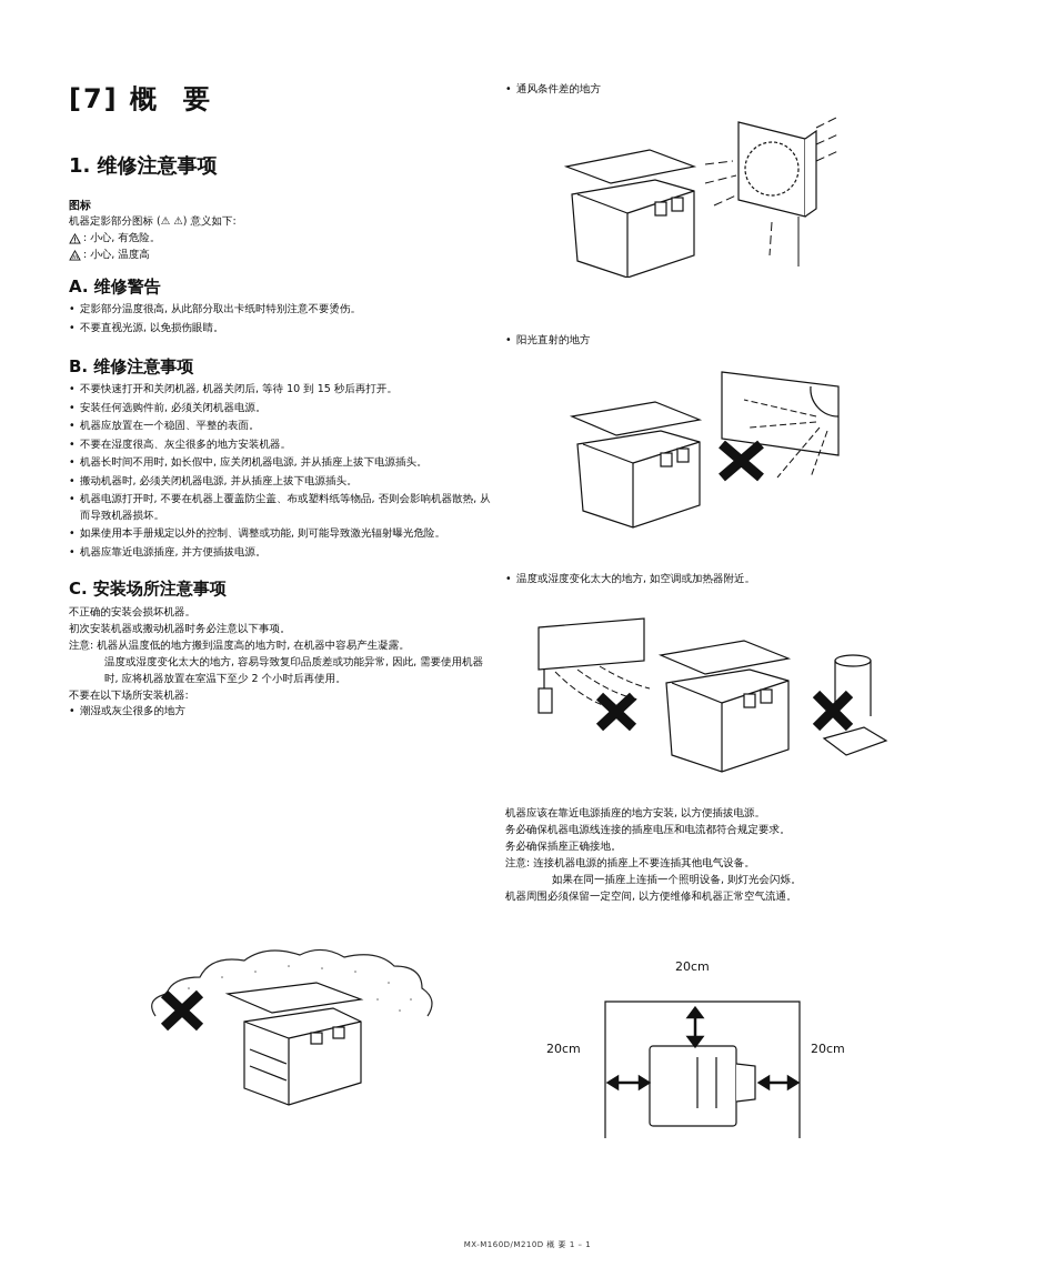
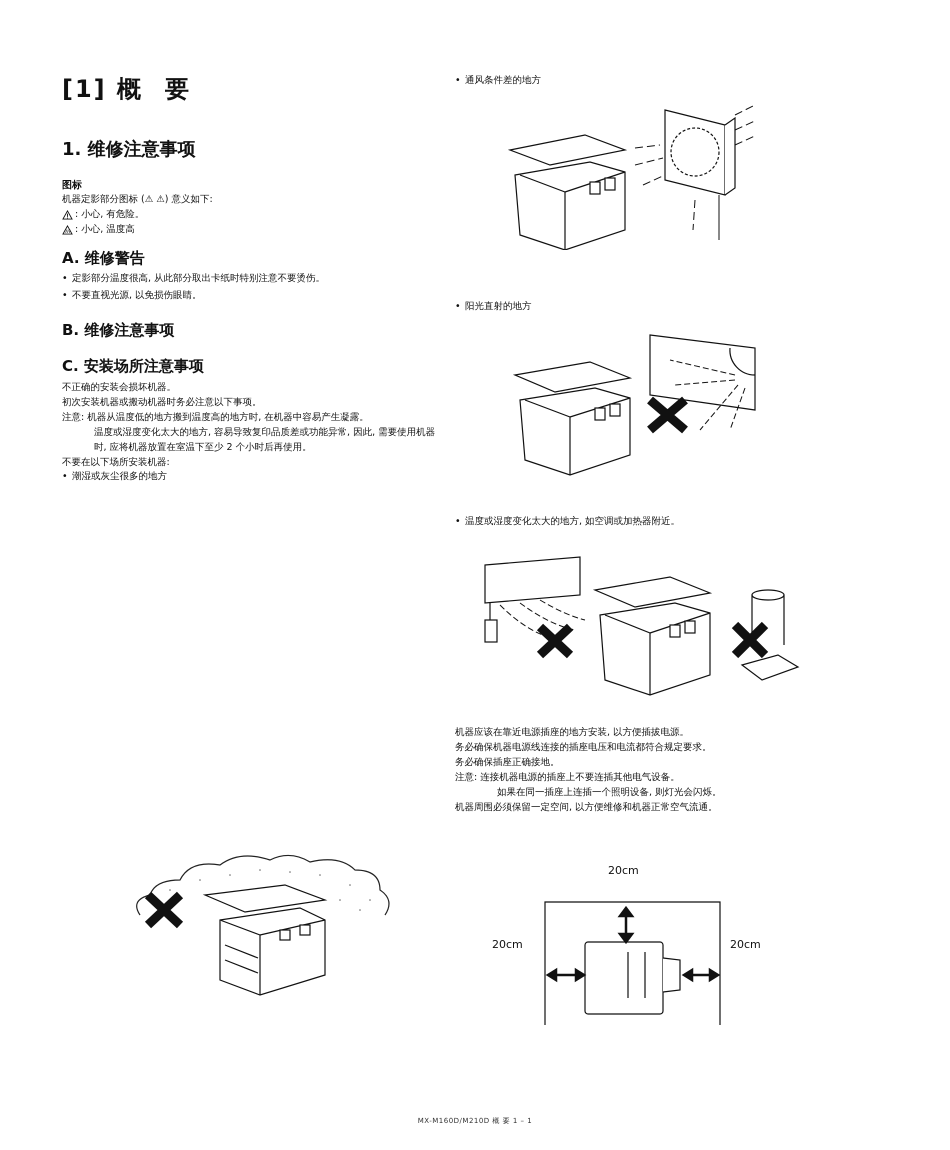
- [7] 概 要
+ [1] 概 要
  1. 维修注意事项
  图标
  机器定影部分图标 (⚠ ⚠) 意义如下:
  : 小心, 有危险。
  : 小心, 温度高
  A. 维修警告
  定影部分温度很高, 从此部分取出卡纸时特别注意不要烫伤。
  不要直视光源, 以免损伤眼睛。
  B. 维修注意事项
- 不要快速打开和关闭机器, 机器关闭后, 等待 10 到 15 秒后再打开。
- 安装任何选购件前, 必须关闭机器电源。
- 机器应放置在一个稳固、平整的表面。
- 不要在湿度很高、灰尘很多的地方安装机器。
- 机器长时间不用时, 如长假中, 应关闭机器电源, 并从插座上拔下电源插头。
- 搬动机器时, 必须关闭机器电源, 并从插座上拔下电源插头。
- 机器电源打开时, 不要在机器上覆盖防尘盖、布或塑料纸等物品, 否则会影响机器散热, 从而导致机器损坏。
- 如果使用本手册规定以外的控制、调整或功能, 则可能导致激光辐射曝光危险。
- 机器应靠近电源插座, 并方便插拔电源。
  C. 安装场所注意事项
  不正确的安装会损坏机器。
  初次安装机器或搬动机器时务必注意以下事项。
  注意: 机器从温度低的地方搬到温度高的地方时, 在机器中容易产生凝露。
  温度或湿度变化太大的地方, 容易导致复印品质差或功能异常, 因此, 需要使用机器时, 应将机器放置在室温下至少 2 个小时后再使用。
  不要在以下场所安装机器:
  潮湿或灰尘很多的地方
  通风条件差的地方
  阳光直射的地方
  温度或湿度变化太大的地方, 如空调或加热器附近。
  机器应该在靠近电源插座的地方安装, 以方便插拔电源。
  务必确保机器电源线连接的插座电压和电流都符合规定要求。
  务必确保插座正确接地。
  注意: 连接机器电源的插座上不要连插其他电气设备。
  如果在同一插座上连插一个照明设备, 则灯光会闪烁。
  机器周围必须保留一定空间, 以方便维修和机器正常空气流通。
  20cm
  20cm
  20cm
  MX-M160D/M210D 概 要 1 – 1
